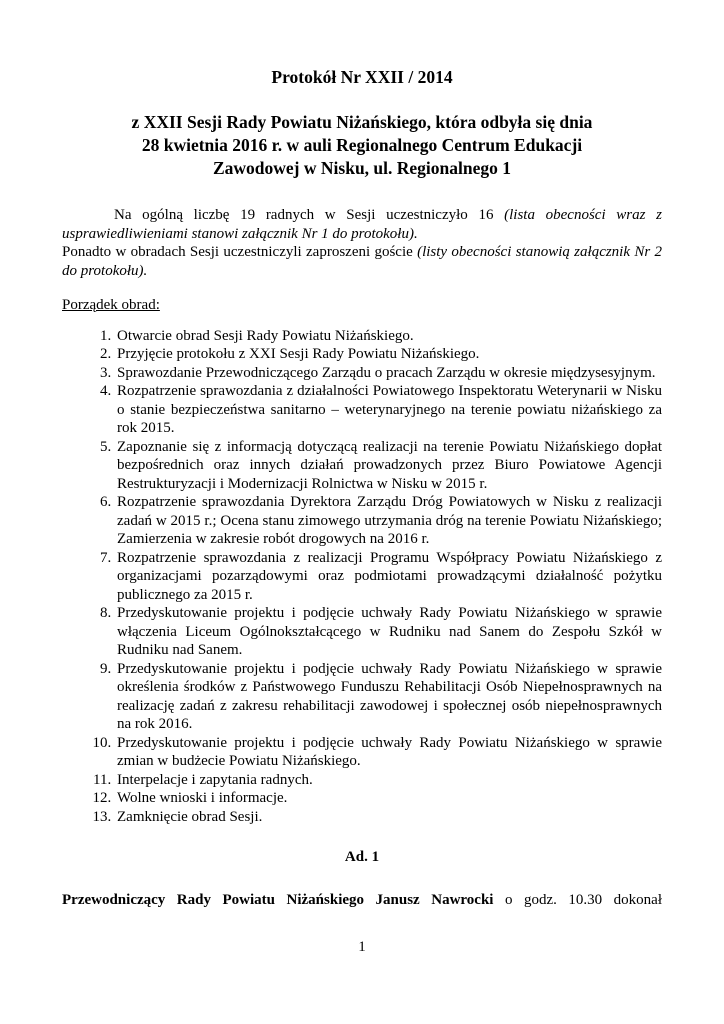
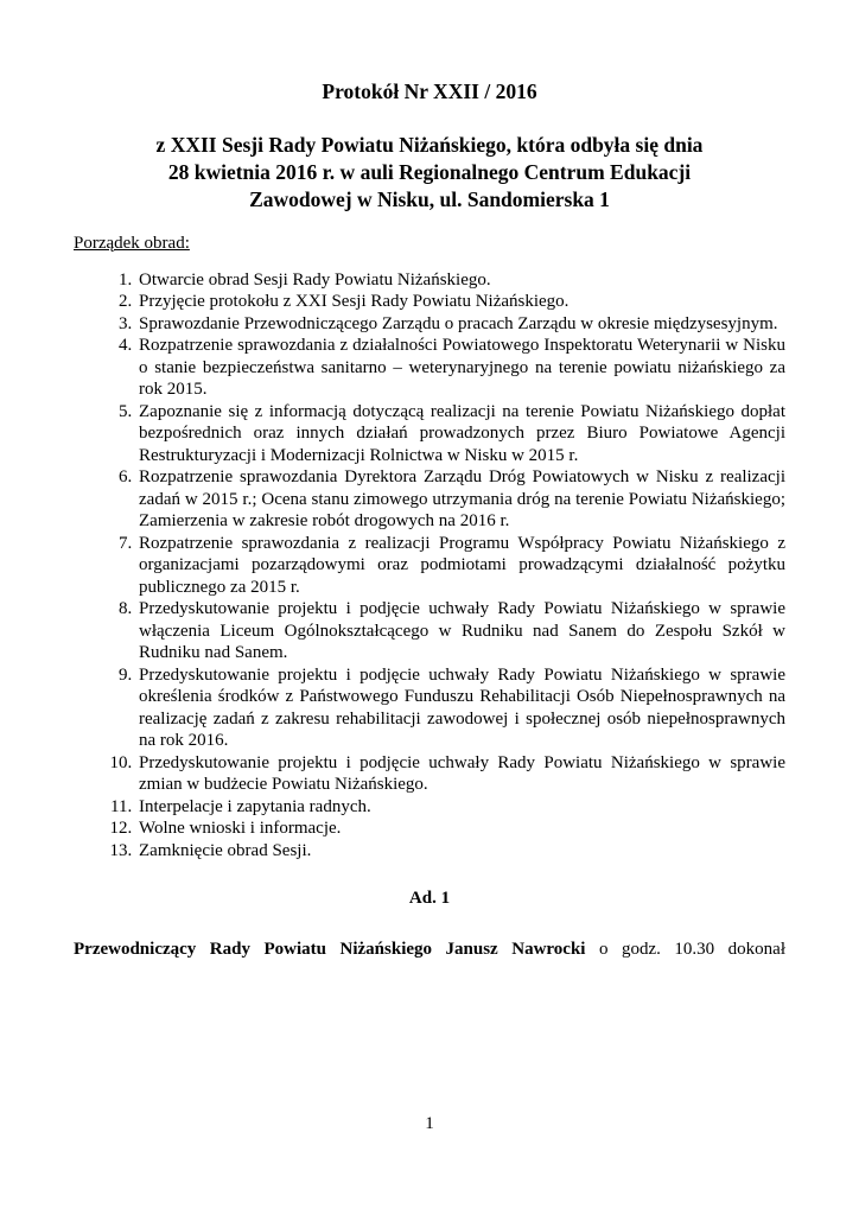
- Protokół Nr XXII / 2014
+ Protokół Nr XXII / 2016
  z XXII Sesji Rady Powiatu Niżańskiego, która odbyła się dnia
  28 kwietnia 2016 r. w auli Regionalnego Centrum Edukacji
- Zawodowej w Nisku, ul. Regionalnego 1
+ Zawodowej w Nisku, ul. Sandomierska 1
- Na ogólną liczbę 19 radnych w Sesji uczestniczyło 16 (lista obecności wraz z usprawiedliwieniami stanowi załącznik Nr 1 do protokołu).
- Ponadto w obradach Sesji uczestniczyli zaproszeni goście (listy obecności stanowią załącznik Nr 2 do protokołu).
  Porządek obrad:
  Otwarcie obrad Sesji Rady Powiatu Niżańskiego.
  Przyjęcie protokołu z XXI Sesji Rady Powiatu Niżańskiego.
  Sprawozdanie Przewodniczącego Zarządu o pracach Zarządu w okresie międzysesyjnym.
  Rozpatrzenie sprawozdania z działalności Powiatowego Inspektoratu Weterynarii w Nisku o stanie bezpieczeństwa sanitarno – weterynaryjnego na terenie powiatu niżańskiego za rok 2015.
  Zapoznanie się z informacją dotyczącą realizacji na terenie Powiatu Niżańskiego dopłat bezpośrednich oraz innych działań prowadzonych przez Biuro Powiatowe Agencji Restrukturyzacji i Modernizacji Rolnictwa w Nisku w 2015 r.
  Rozpatrzenie sprawozdania Dyrektora Zarządu Dróg Powiatowych w Nisku z realizacji zadań w 2015 r.; Ocena stanu zimowego utrzymania dróg na terenie Powiatu Niżańskiego; Zamierzenia w zakresie robót drogowych na 2016 r.
  Rozpatrzenie sprawozdania z realizacji Programu Współpracy Powiatu Niżańskiego z organizacjami pozarządowymi oraz podmiotami prowadzącymi działalność pożytku publicznego za 2015 r.
  Przedyskutowanie projektu i podjęcie uchwały Rady Powiatu Niżańskiego w sprawie włączenia Liceum Ogólnokształcącego w Rudniku nad Sanem do Zespołu Szkół w Rudniku nad Sanem.
  Przedyskutowanie projektu i podjęcie uchwały Rady Powiatu Niżańskiego w sprawie określenia środków z Państwowego Funduszu Rehabilitacji Osób Niepełnosprawnych na realizację zadań z zakresu rehabilitacji zawodowej i społecznej osób niepełnosprawnych na rok 2016.
  Przedyskutowanie projektu i podjęcie uchwały Rady Powiatu Niżańskiego w sprawie zmian w budżecie Powiatu Niżańskiego.
  Interpelacje i zapytania radnych.
  Wolne wnioski i informacje.
  Zamknięcie obrad Sesji.
  Ad. 1
  Przewodniczący Rady Powiatu Niżańskiego Janusz Nawrocki o godz. 10.30 dokonał
  1
